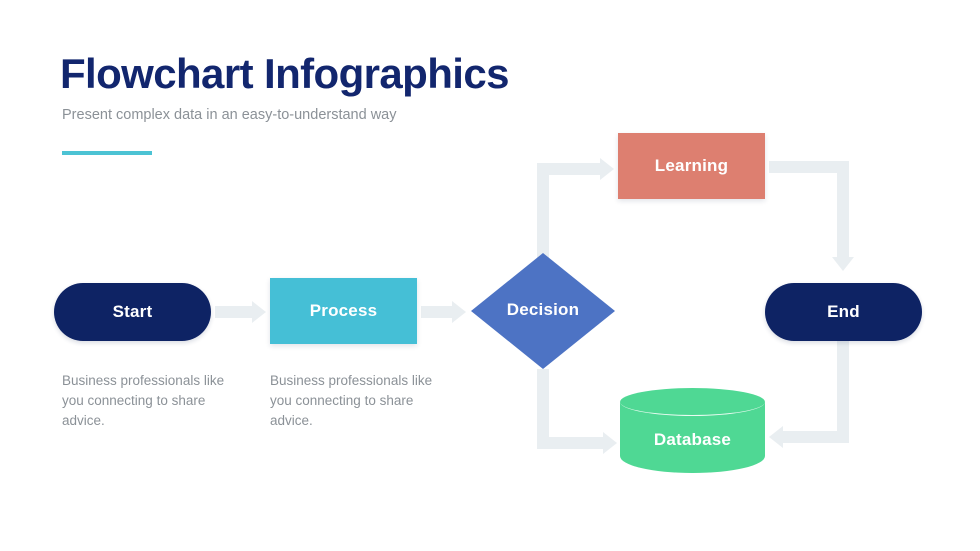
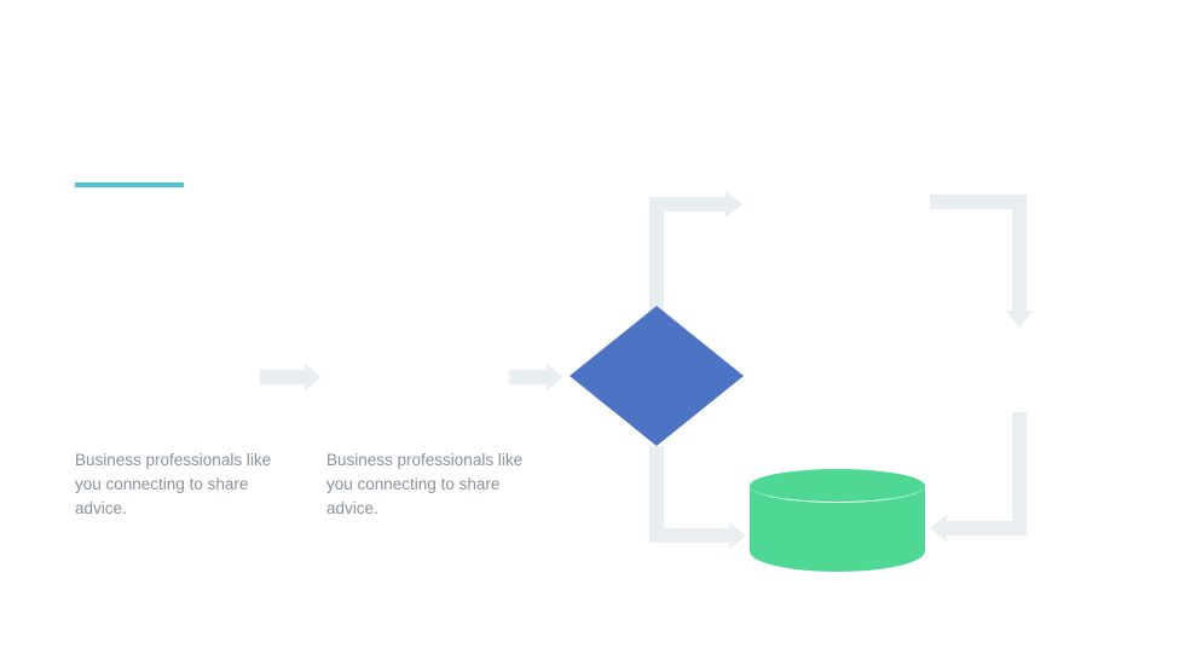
- Flowchart Infographics
- Present complex data in an easy-to-understand way
- Start
- Process
- Decision
- Learning
- End
- Database
  Business professionals like you connecting to share advice.
  Business professionals like you connecting to share advice.
